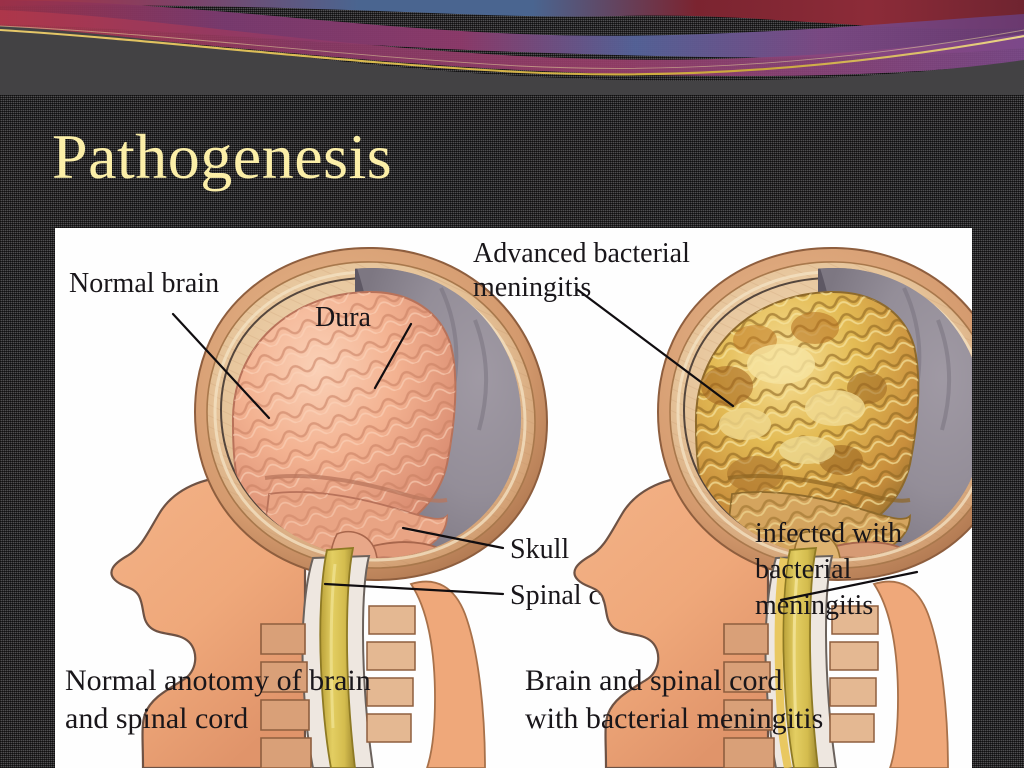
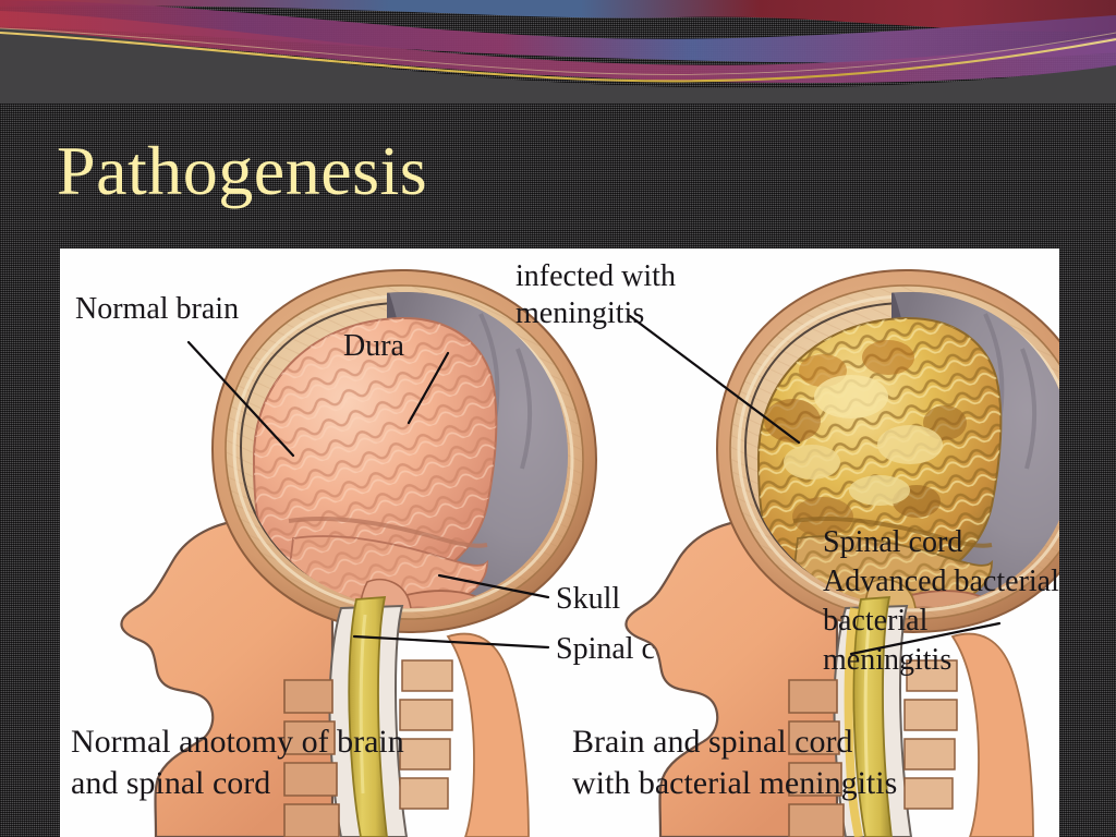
  Pathogenesis
  Normal brain
  Dura
  Skull
  Spinal c
  Normal anotomy of brain
  and spinal cord
- Advanced bacterial
+ infected with
  meningitis
+ Spinal cord
- infected with
+ Advanced bacterial
  bacterial
  meningitis
  Brain and spinal cord
  with bacterial meningitis
